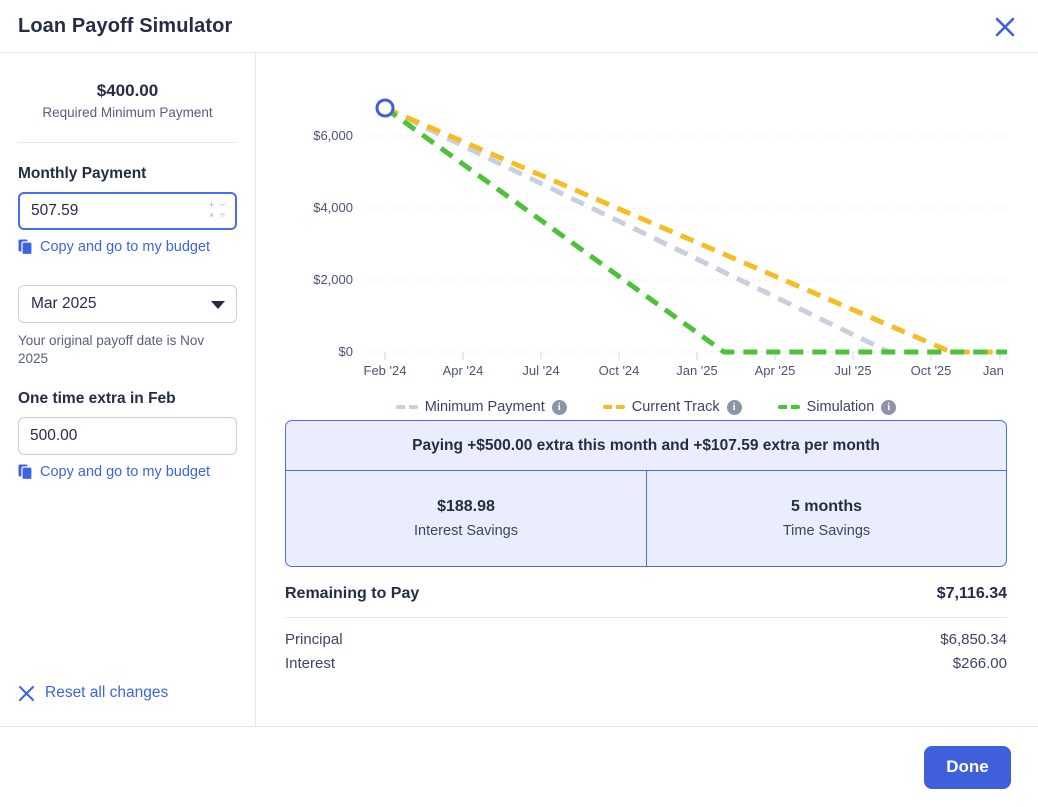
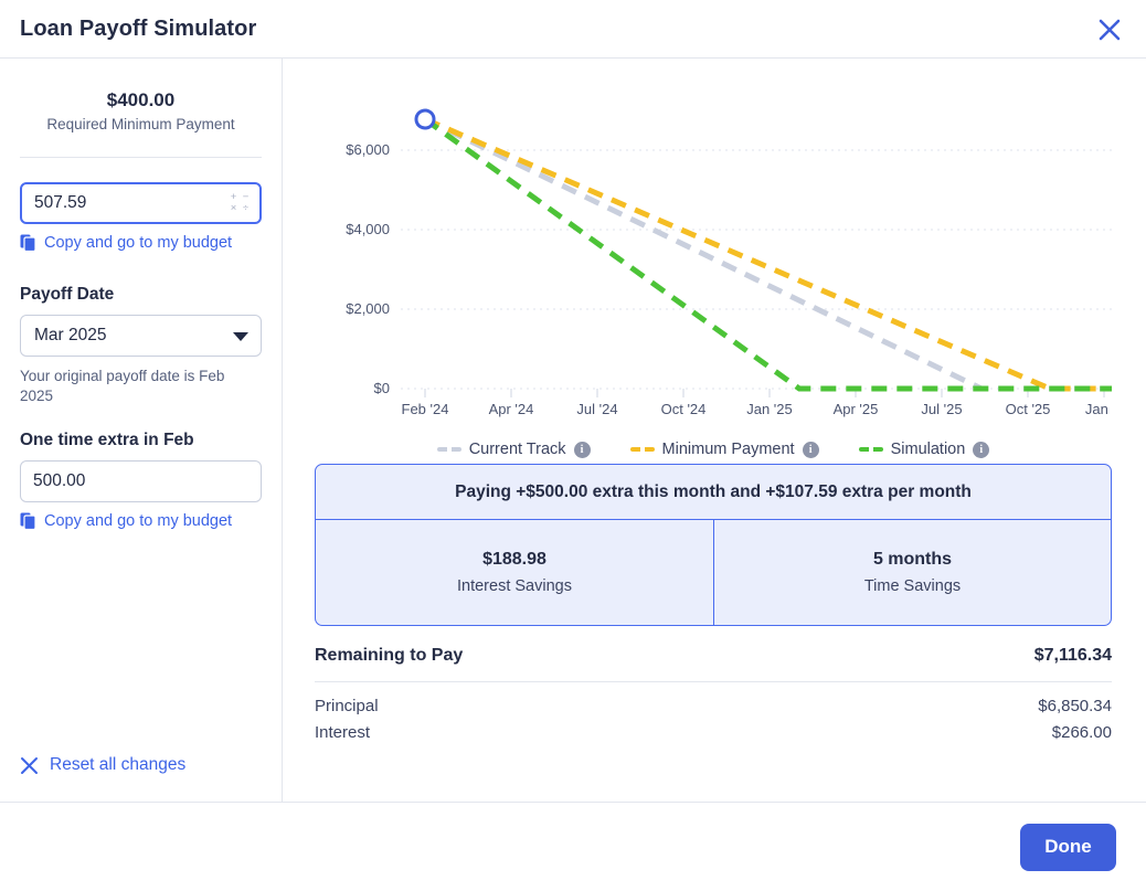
  Loan Payoff Simulator
  $400.00
  Required Minimum Payment
- Monthly Payment
  507.59
  +
  −
  ×
  ÷
  Copy and go to my budget
+ Payoff Date
  Mar 2025
- Your original payoff date is Nov 2025
+ Your original payoff date is Feb 2025
  One time extra in Feb
  500.00
  Copy and go to my budget
  Reset all changes
  $6,000
  $4,000
  $2,000
  $0
  Feb '24
  Apr '24
  Jul '24
  Oct '24
  Jan '25
  Apr '25
  Jul '25
  Oct '25
- Minimum Payment
+ Current Track
  i
- Current Track
+ Minimum Payment
  i
  Simulation
  i
  Paying +$500.00 extra this month and +$107.59 extra per month
  $188.98
  Interest Savings
  5 months
  Time Savings
  Remaining to Pay
  $7,116.34
  Principal
  $6,850.34
  Interest
  $266.00
  Done
